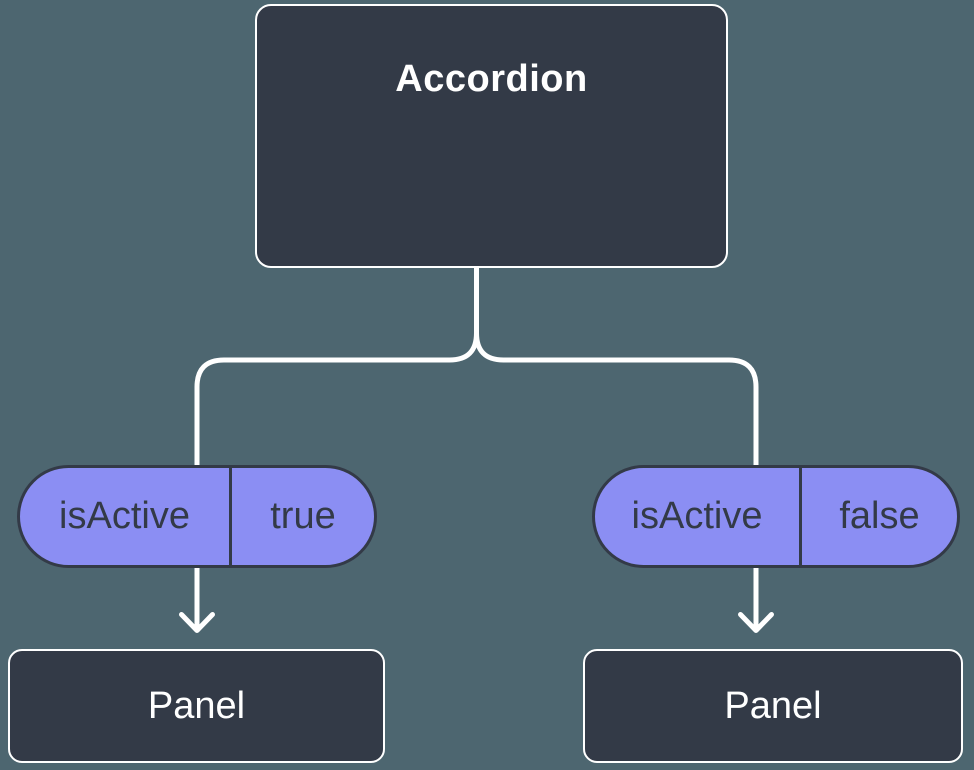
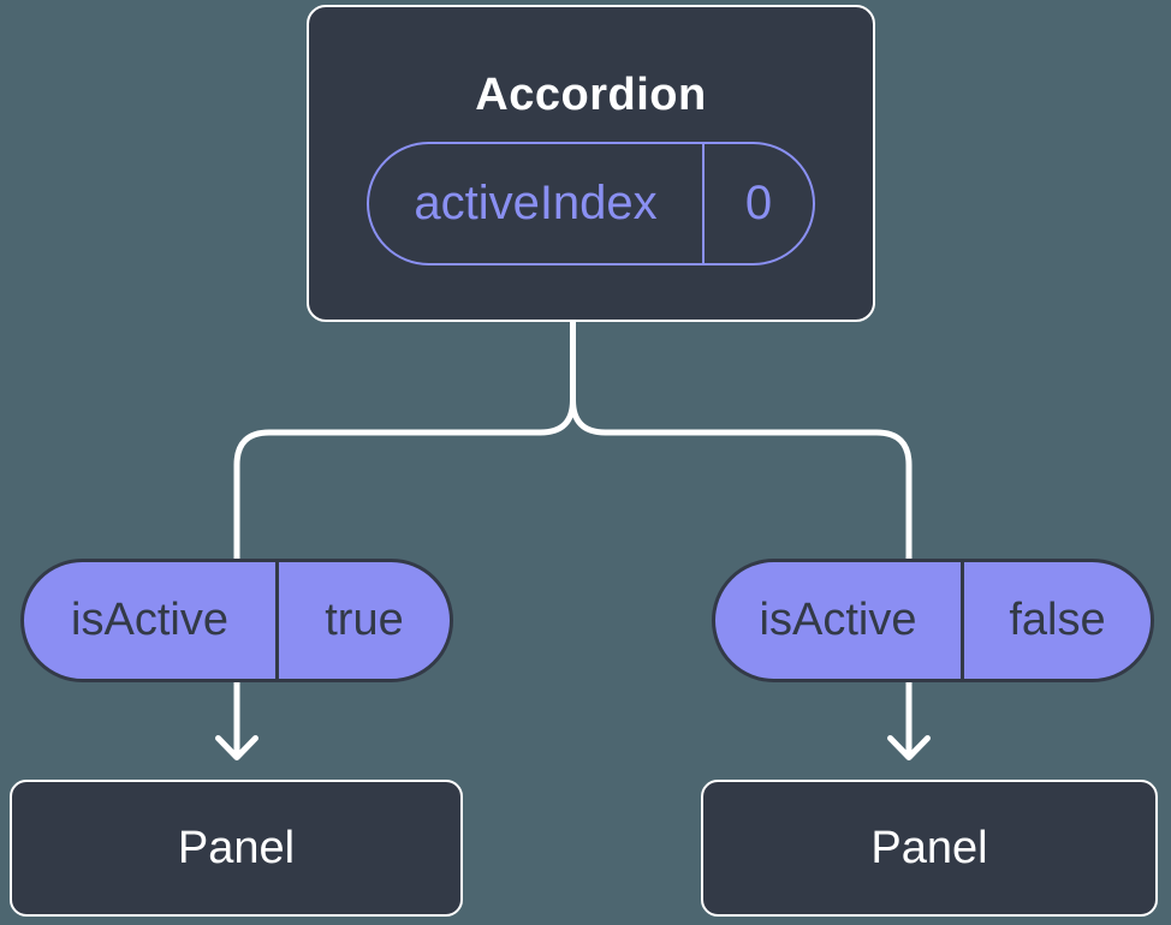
  Accordion
+ activeIndex
+ 0
  isActive
  true
  isActive
  false
  Panel
  Panel
